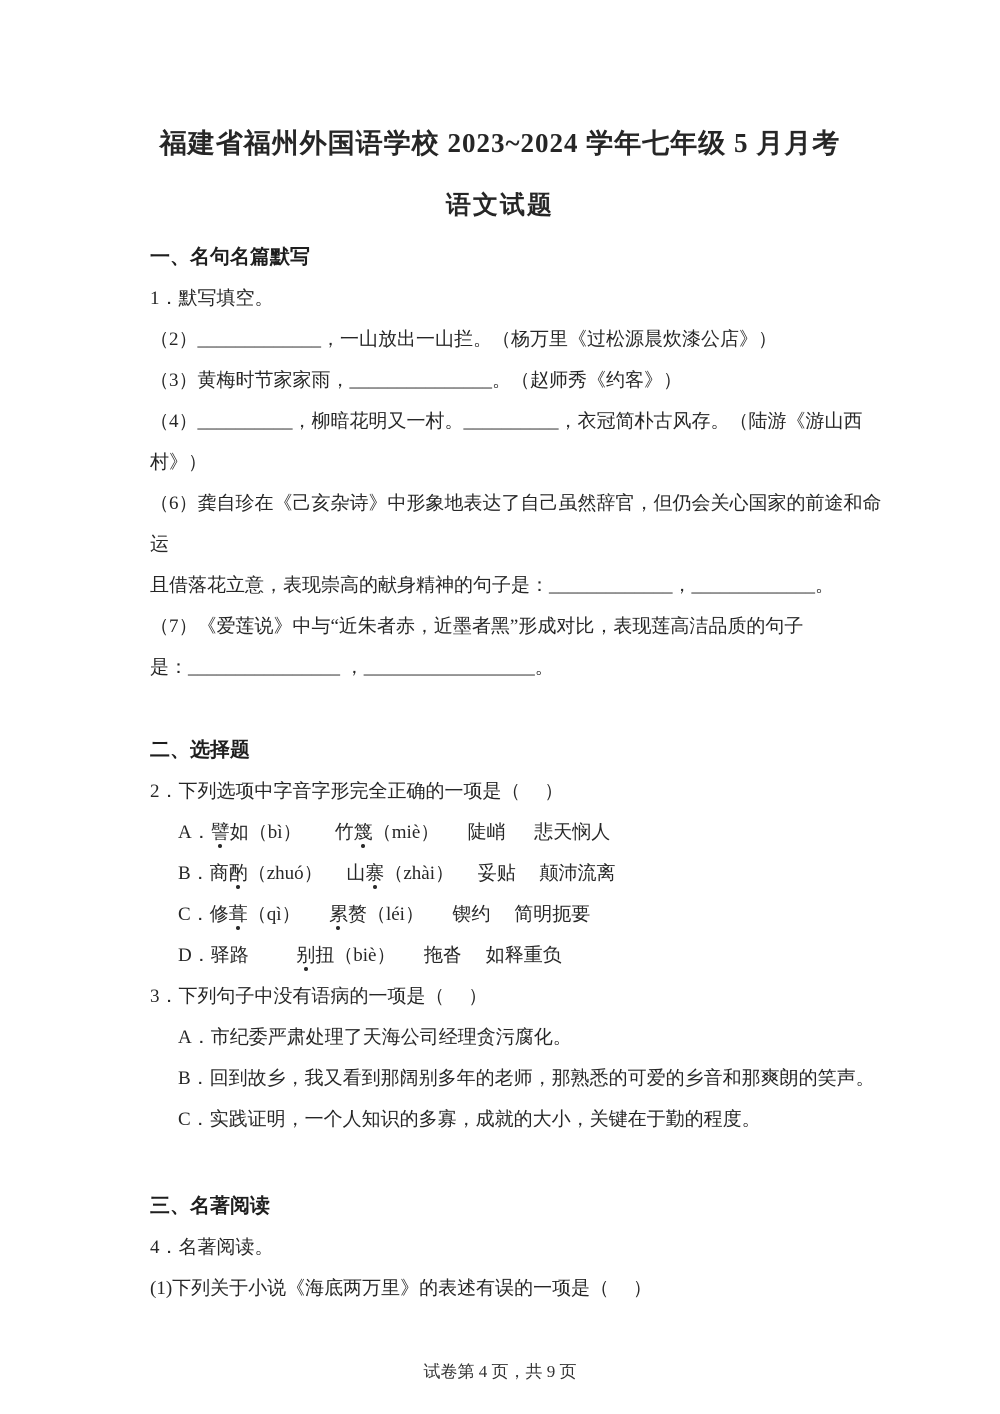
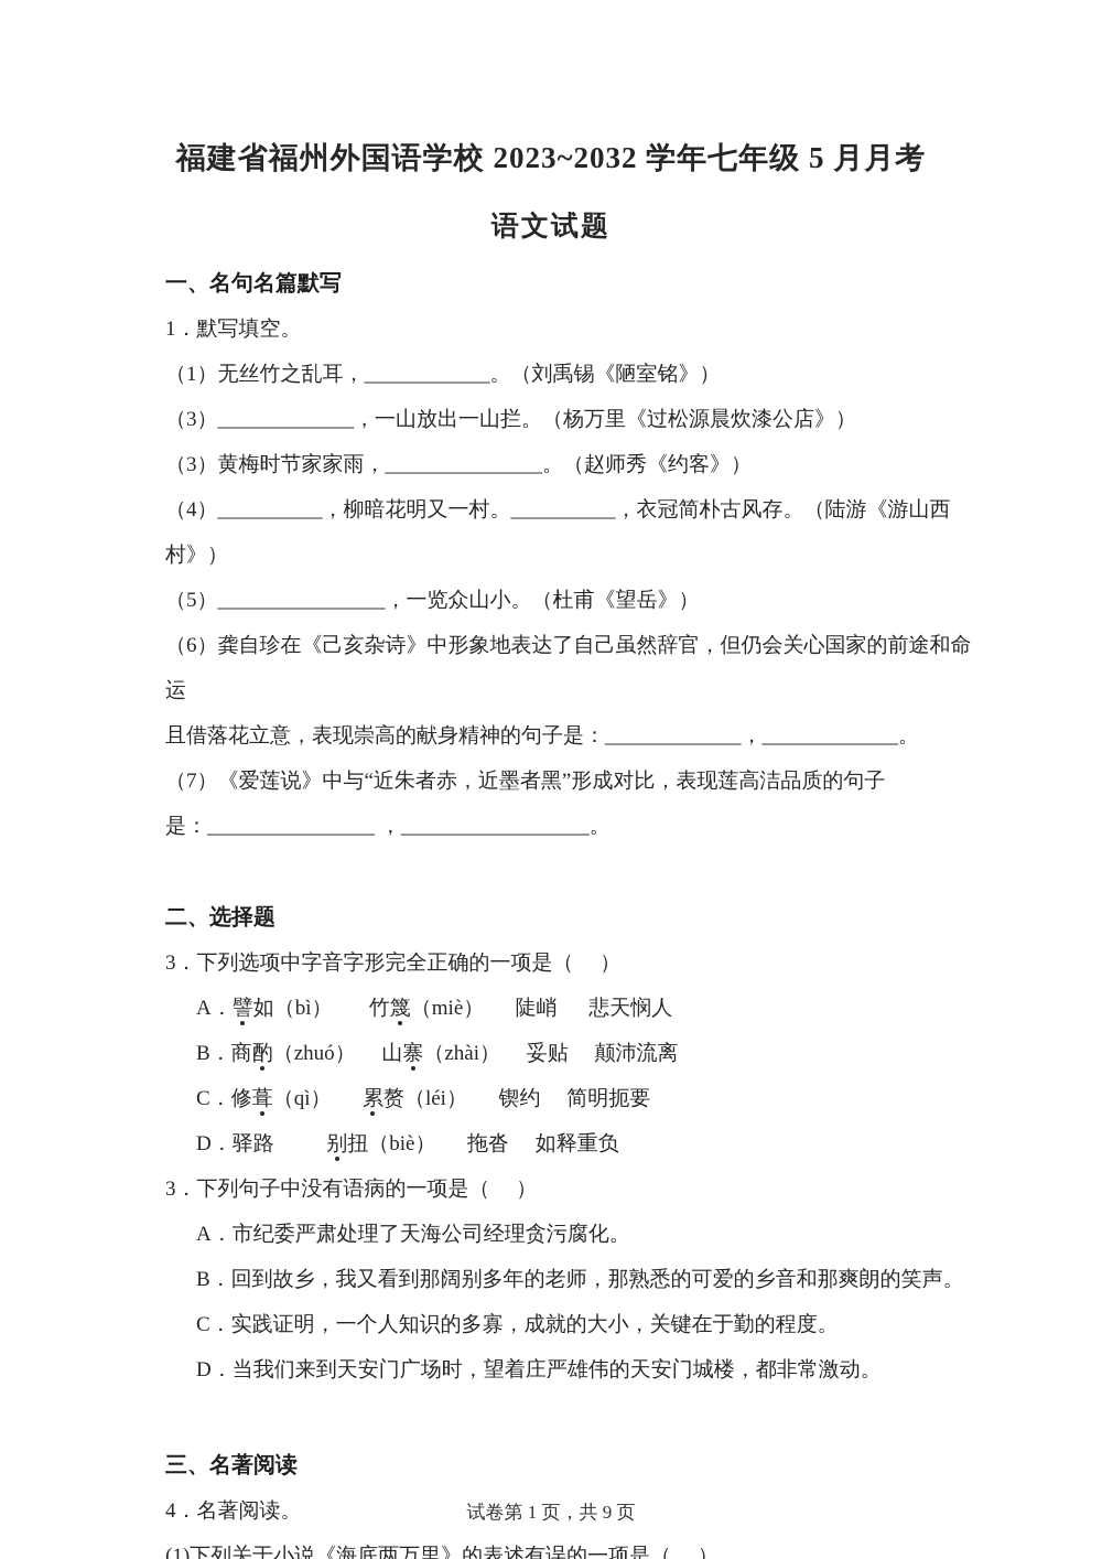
- 福建省福州外国语学校 2023~2024 学年七年级 5 月月考
+ 福建省福州外国语学校 2023~2032 学年七年级 5 月月考
  语文试题
  一、名句名篇默写
  1．默写填空。
+ （1）无丝竹之乱耳，____________。（刘禹锡《陋室铭》）
- （2）_____________，一山放出一山拦。（杨万里《过松源晨炊漆公店》）
+ （3）_____________，一山放出一山拦。（杨万里《过松源晨炊漆公店》）
  （3）黄梅时节家家雨，_______________。（赵师秀《约客》）
  （4）__________，柳暗花明又一村。__________，衣冠简朴古风存。（陆游《游山西村》）
+ （5）________________，一览众山小。（杜甫《望岳》）
  （6）龚自珍在《己亥杂诗》中形象地表达了自己虽然辞官，但仍会关心国家的前途和命运
  且借落花立意，表现崇高的献身精神的句子是：_____________，_____________。
  （7）《爱莲说》中与“近朱者赤，近墨者黑”形成对比，表现莲高洁品质的句子
  是：________________ ，__________________。
  二、选择题
- 2．下列选项中字音字形完全正确的一项是（ ）
+ 3．下列选项中字音字形完全正确的一项是（ ）
  A．譬如（bì） 竹篾（miè） 陡峭 悲天悯人
  B．商酌（zhuó） 山寨（zhài） 妥贴 颠沛流离
  C．修葺（qì） 累赘（léi） 锲约 简明扼要
  D．驿路 别扭（biè） 拖沓 如释重负
  3．下列句子中没有语病的一项是（ ）
  A．市纪委严肃处理了天海公司经理贪污腐化。
  B．回到故乡，我又看到那阔别多年的老师，那熟悉的可爱的乡音和那爽朗的笑声。
  C．实践证明，一个人知识的多寡，成就的大小，关键在于勤的程度。
+ D．当我们来到天安门广场时，望着庄严雄伟的天安门城楼，都非常激动。
  三、名著阅读
  4．名著阅读。
  (1)下列关于小说《海底两万里》的表述有误的一项是（ ）
- 试卷第 4 页，共 9 页
+ 试卷第 1 页，共 9 页
